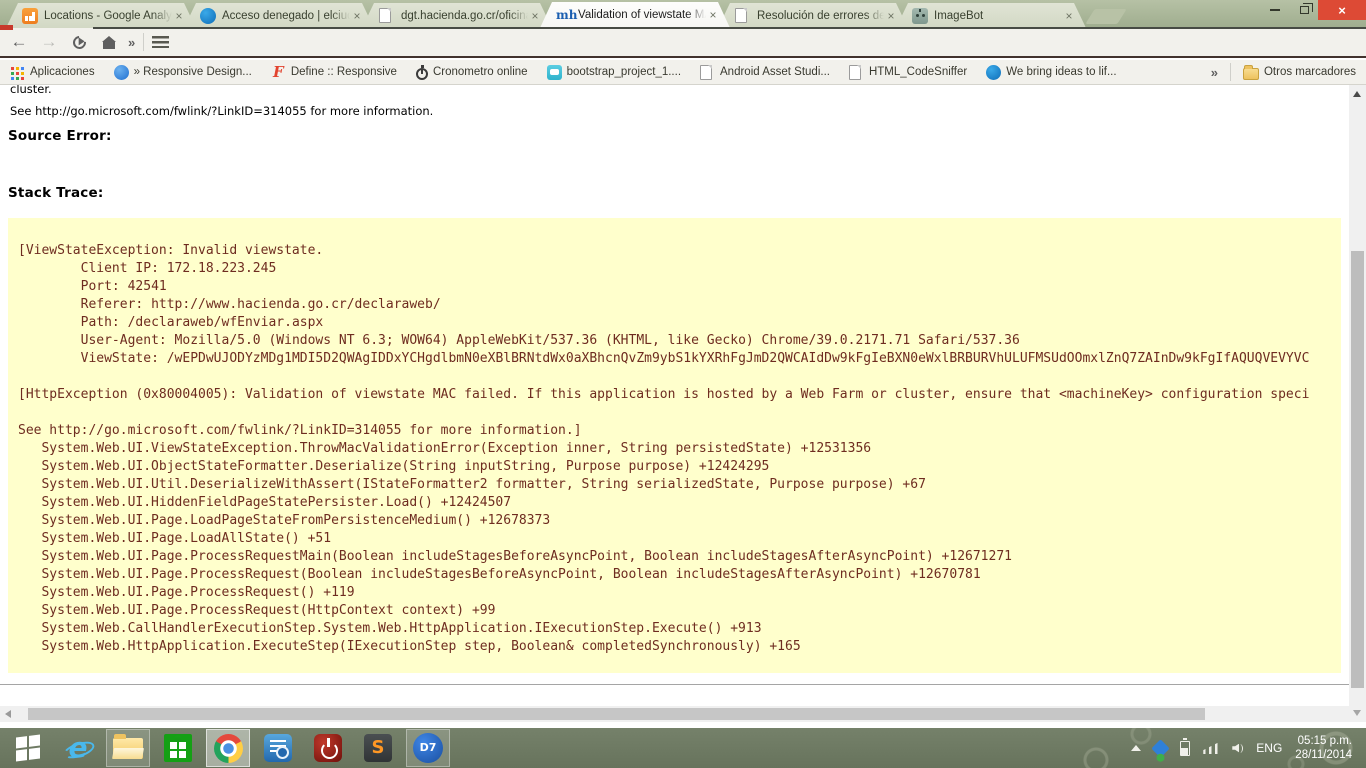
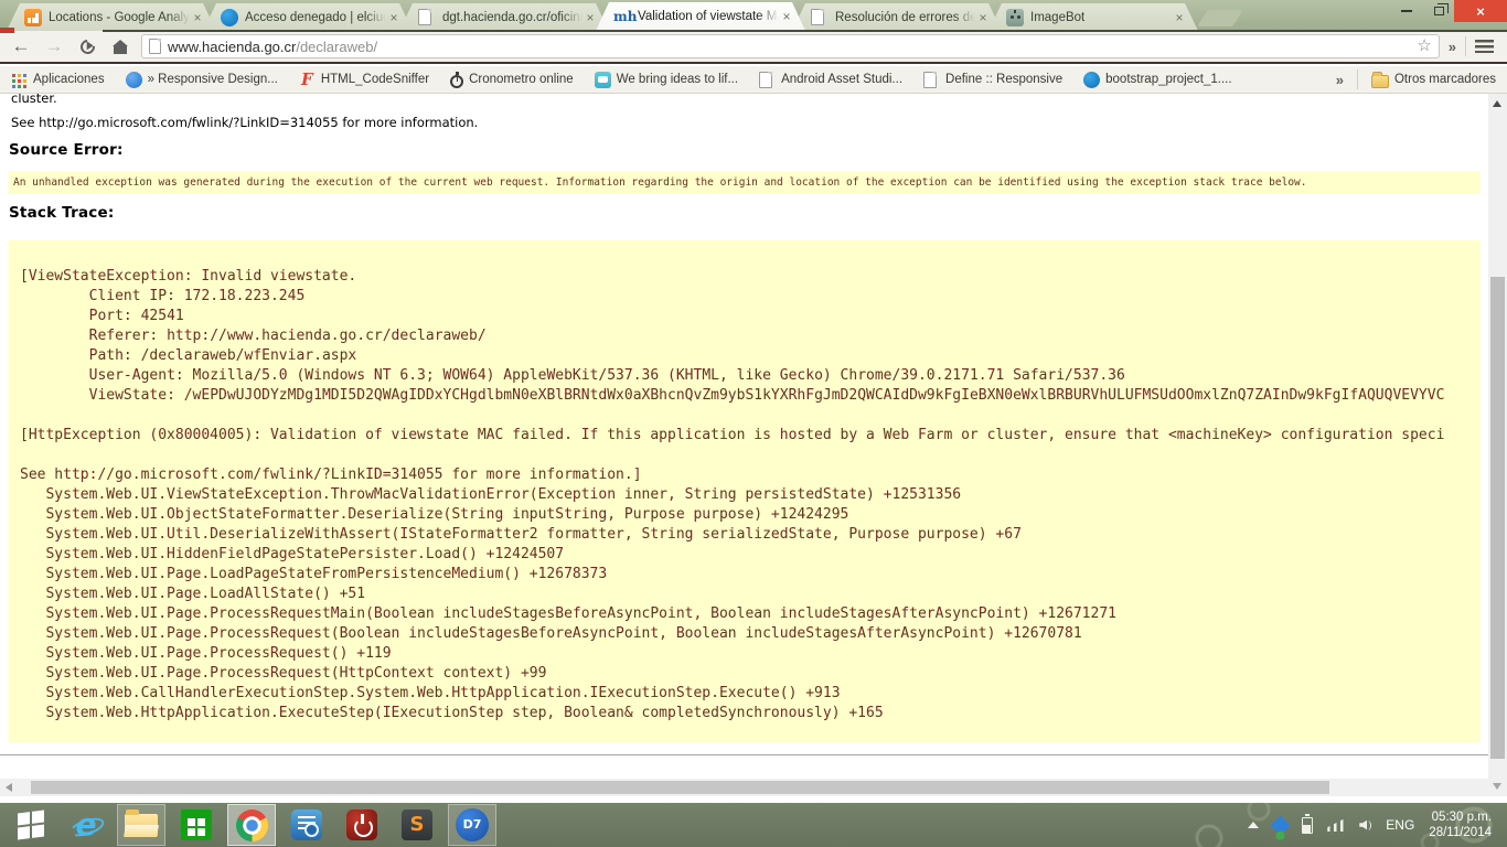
  Locations - Google Analy
  ×
  Acceso denegado | elciu
  ×
  dgt.hacienda.go.cr/oficin
  ×
  mh
  Validation of viewstate M
  ×
  Resolución de errores de
  ×
  ImageBot
  ×
  ×
  ←
  →
+ www.hacienda.go.cr/declaraweb/
+ ☆
  »
  Aplicaciones
  » Responsive Design...
  F
- Define :: Responsive
+ HTML_CodeSniffer
  Cronometro online
- bootstrap_project_1....
+ We bring ideas to lif...
  Android Asset Studi...
- HTML_CodeSniffer
+ Define :: Responsive
- We bring ideas to lif...
+ bootstrap_project_1....
  »
  Otros marcadores
  cluster.
  See http://go.microsoft.com/fwlink/?LinkID=314055 for more information.
  Source Error:
+ An unhandled exception was generated during the execution of the current web request. Information regarding the origin and location of the exception can be identified using the exception stack trace below.
  Stack Trace:
  [ViewStateException: Invalid viewstate.
  Client IP: 172.18.223.245
  Port: 42541
  Referer: http://www.hacienda.go.cr/declaraweb/
  Path: /declaraweb/wfEnviar.aspx
  User-Agent: Mozilla/5.0 (Windows NT 6.3; WOW64) AppleWebKit/537.36 (KHTML, like Gecko) Chrome/39.0.2171.71 Safari/537.36
  ViewState: /wEPDwUJODYzMDg1MDI5D2QWAgIDDxYCHgdlbmN0eXBlBRNtdWx0aXBhcnQvZm9ybS1kYXRhFgJmD2QWCAIdDw9kFgIeBXN0eWxlBRBURVhULUFMSUdOOmxlZnQ7ZAInDw9kFgIfAQUQVEVYVC
  [HttpException (0x80004005): Validation of viewstate MAC failed. If this application is hosted by a Web Farm or cluster, ensure that <machineKey> configuration speci
  See http://go.microsoft.com/fwlink/?LinkID=314055 for more information.]
  System.Web.UI.ViewStateException.ThrowMacValidationError(Exception inner, String persistedState) +12531356
  System.Web.UI.ObjectStateFormatter.Deserialize(String inputString, Purpose purpose) +12424295
  System.Web.UI.Util.DeserializeWithAssert(IStateFormatter2 formatter, String serializedState, Purpose purpose) +67
  System.Web.UI.HiddenFieldPageStatePersister.Load() +12424507
  System.Web.UI.Page.LoadPageStateFromPersistenceMedium() +12678373
  System.Web.UI.Page.LoadAllState() +51
  System.Web.UI.Page.ProcessRequestMain(Boolean includeStagesBeforeAsyncPoint, Boolean includeStagesAfterAsyncPoint) +12671271
  System.Web.UI.Page.ProcessRequest(Boolean includeStagesBeforeAsyncPoint, Boolean includeStagesAfterAsyncPoint) +12670781
  System.Web.UI.Page.ProcessRequest() +119
  System.Web.UI.Page.ProcessRequest(HttpContext context) +99
  System.Web.CallHandlerExecutionStep.System.Web.HttpApplication.IExecutionStep.Execute() +913
  System.Web.HttpApplication.ExecuteStep(IExecutionStep step, Boolean& completedSynchronously) +165
  e
  S
  D7
  ENG
- 05:15 p.m.
+ 05:30 p.m.
  28/11/2014
